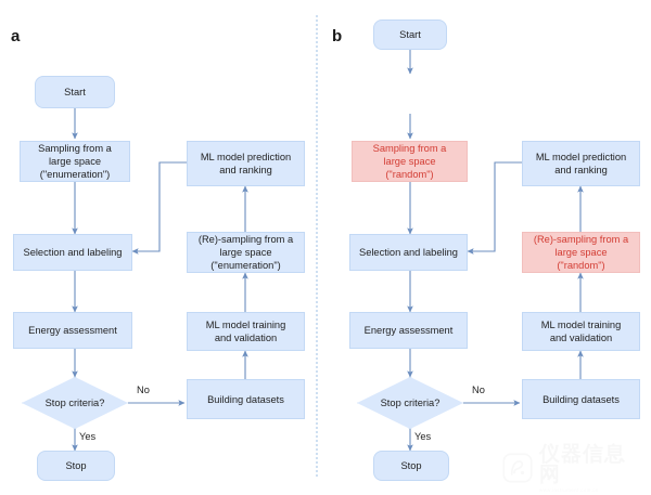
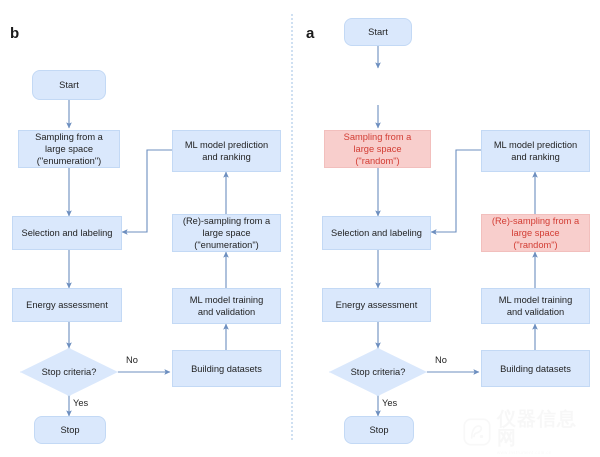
- a
+ b
  Start
  Sampling from a
  large space
  ("enumeration")
  Selection and labeling
  Energy assessment
  Stop criteria?
  Stop
  ML model prediction
  and ranking
  (Re)-sampling from a
  large space
  ("enumeration")
  ML model training
  and validation
  Building datasets
  No
  Yes
- b
+ a
  Start
  Sampling from a
  large space
  ("random")
  Selection and labeling
  Energy assessment
  Stop criteria?
  Stop
  ML model prediction
  and ranking
  (Re)-sampling from a
  large space
  ("random")
  ML model training
  and validation
  Building datasets
  No
  Yes
